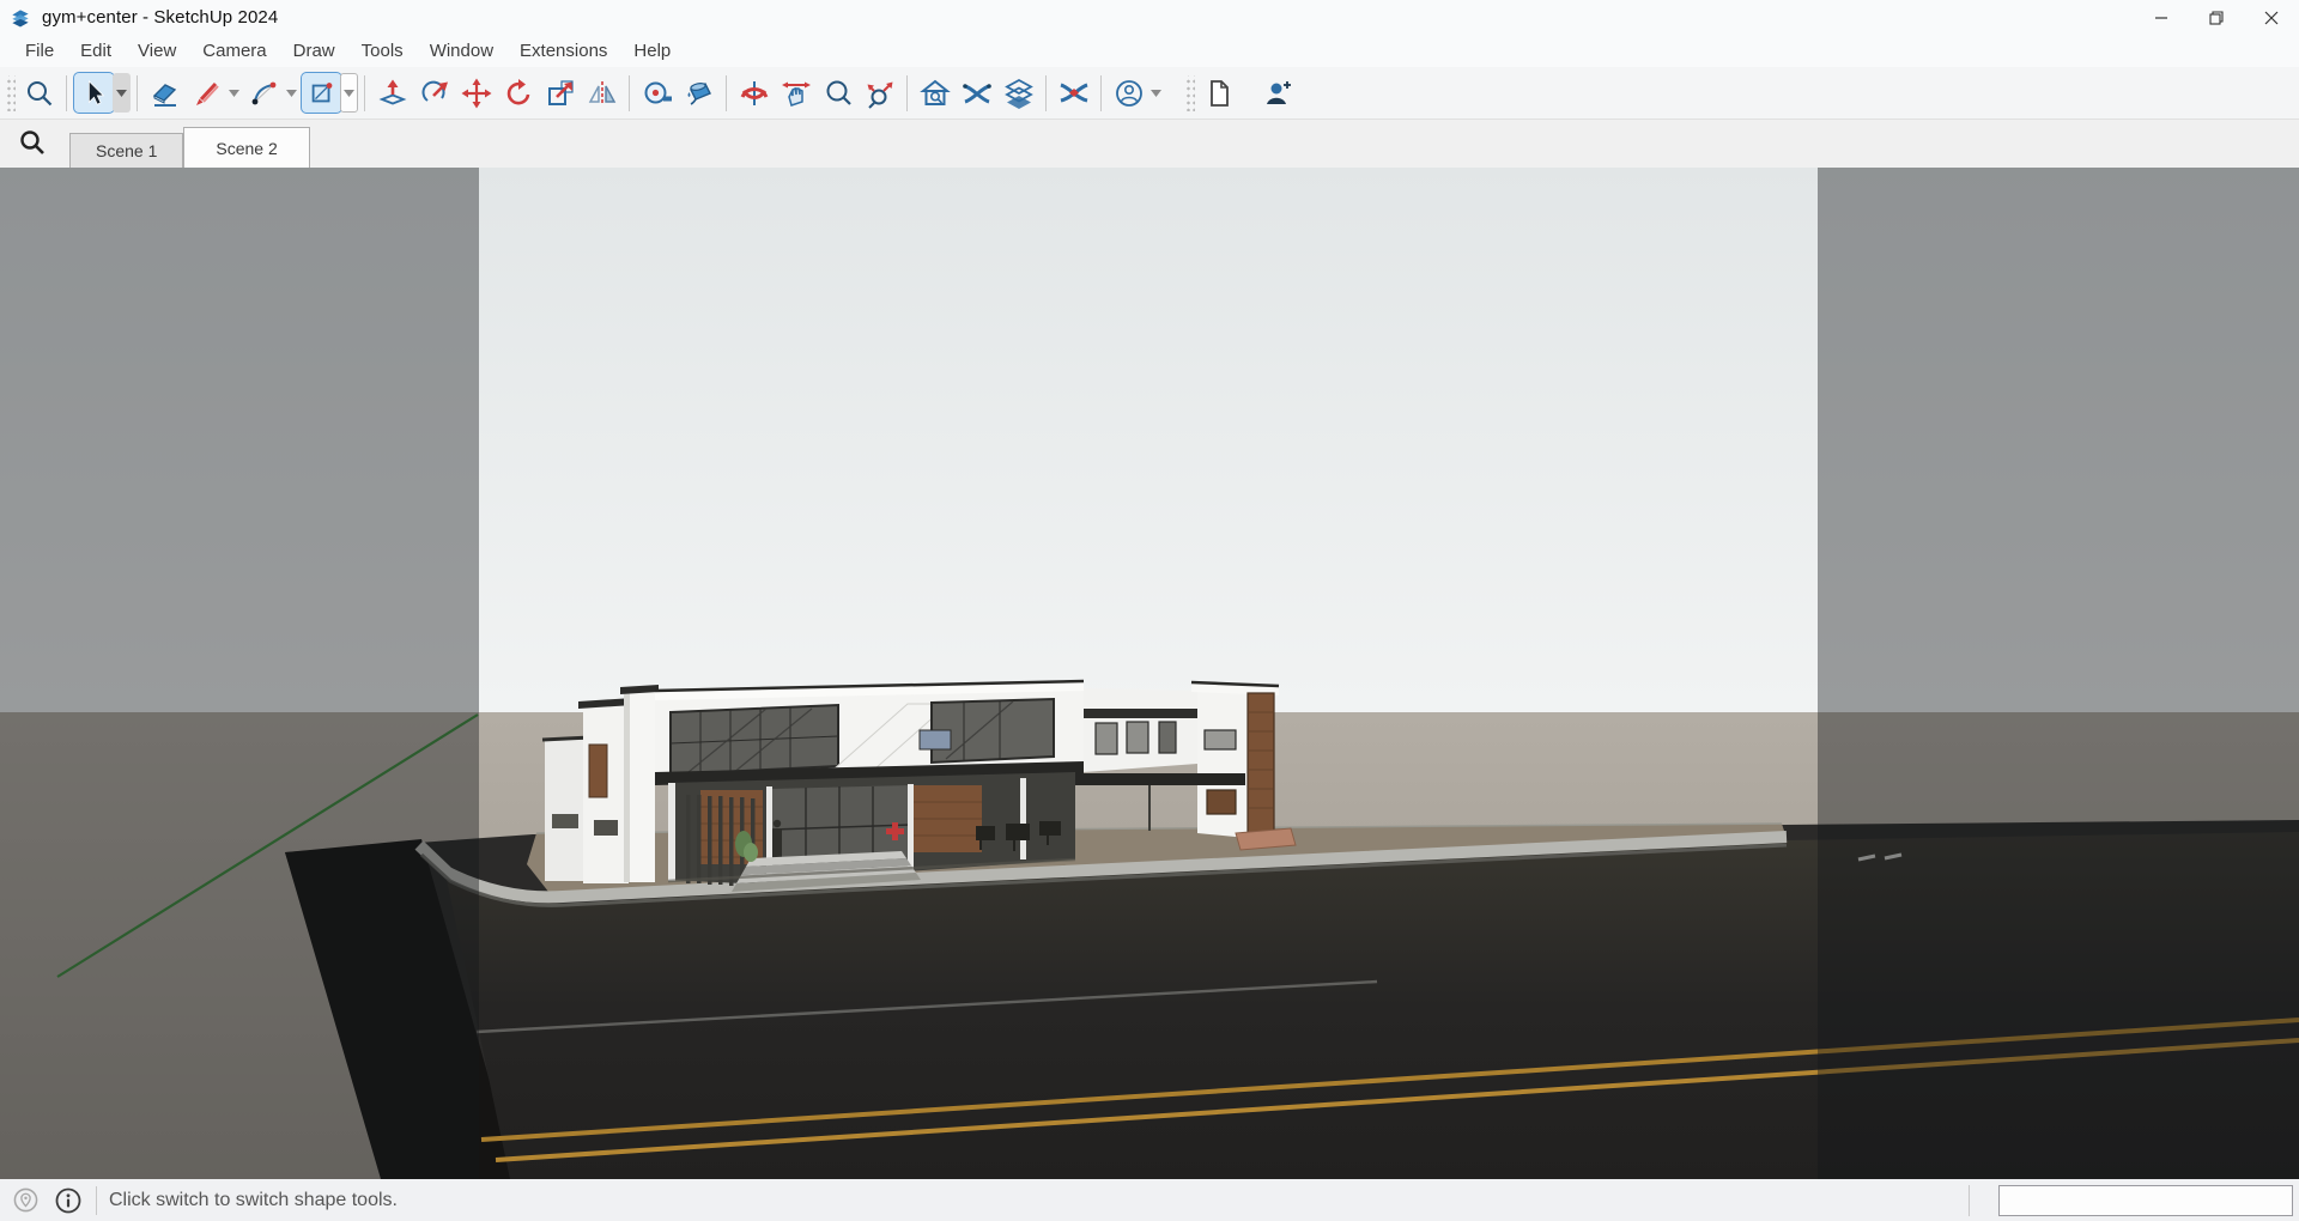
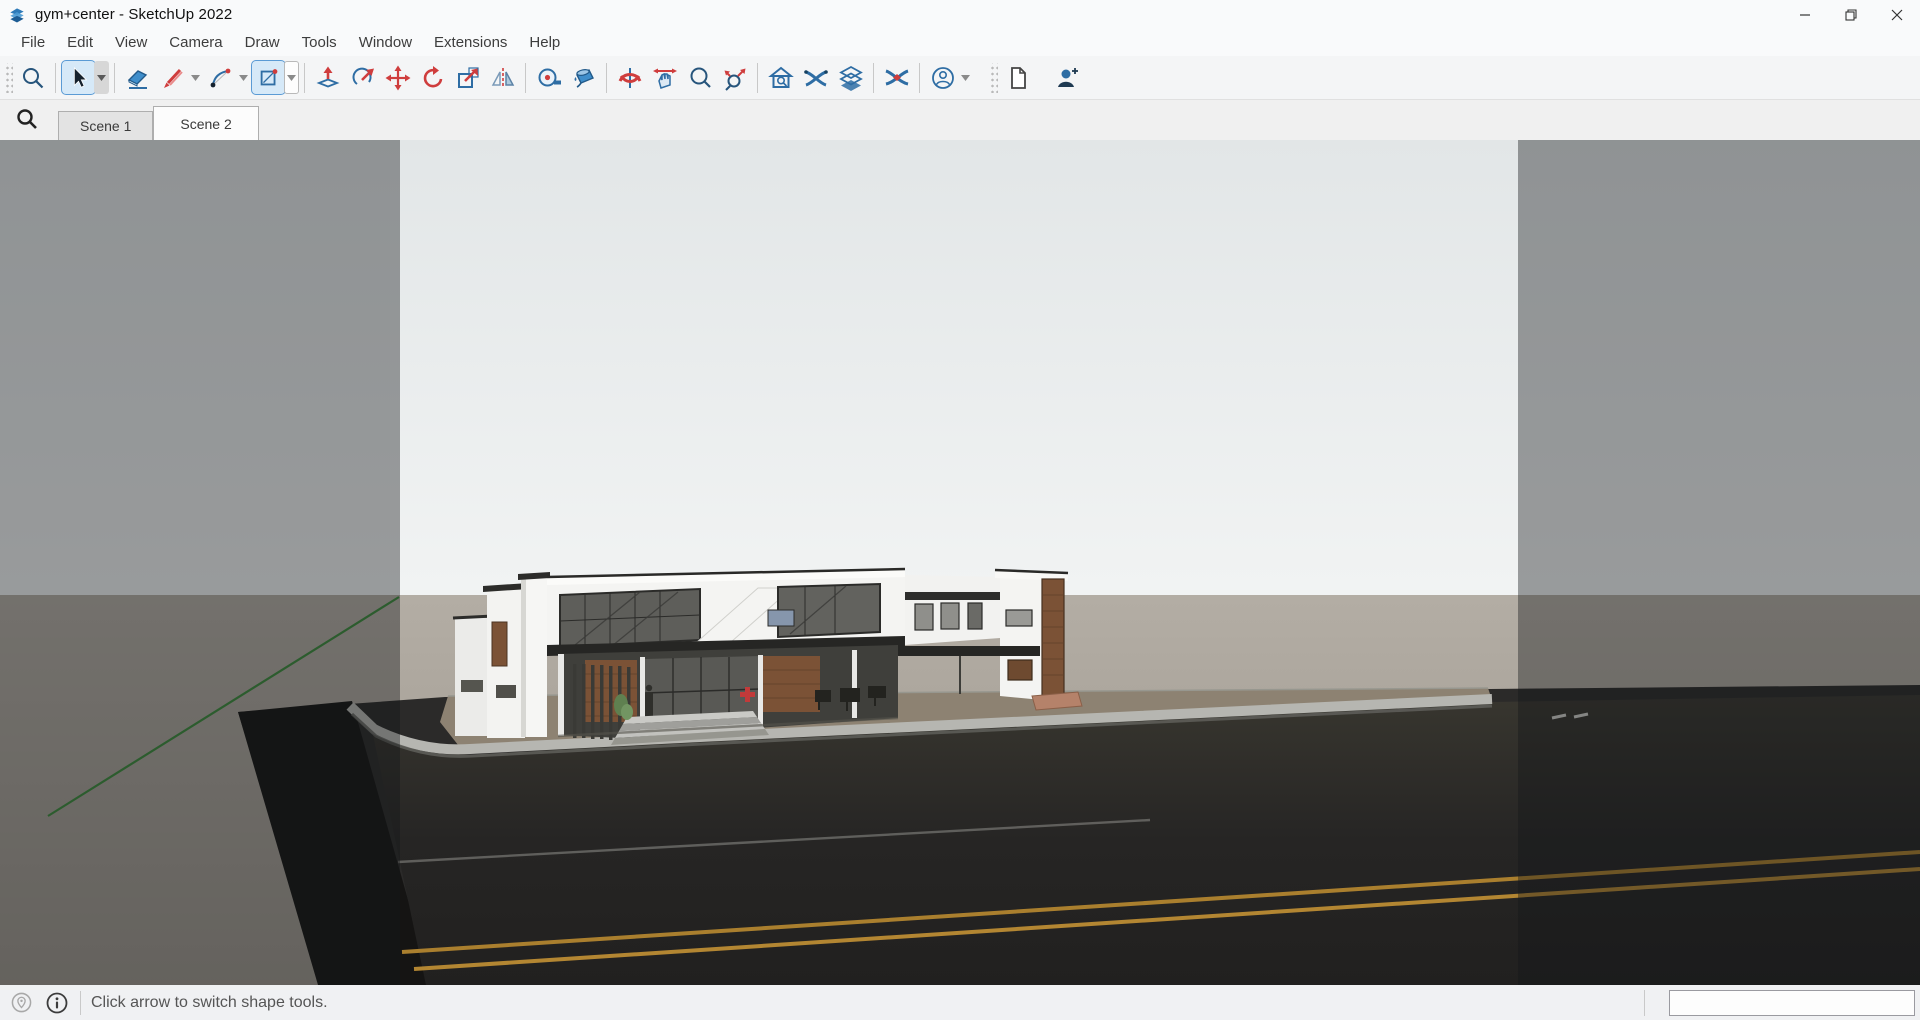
- gym+center - SketchUp 2024
+ gym+center - SketchUp 2022
  File
  Edit
  View
  Camera
  Draw
  Tools
  Window
  Extensions
  Help
  Scene 1
  Scene 2
- Click switch to switch shape tools.
+ Click arrow to switch shape tools.
